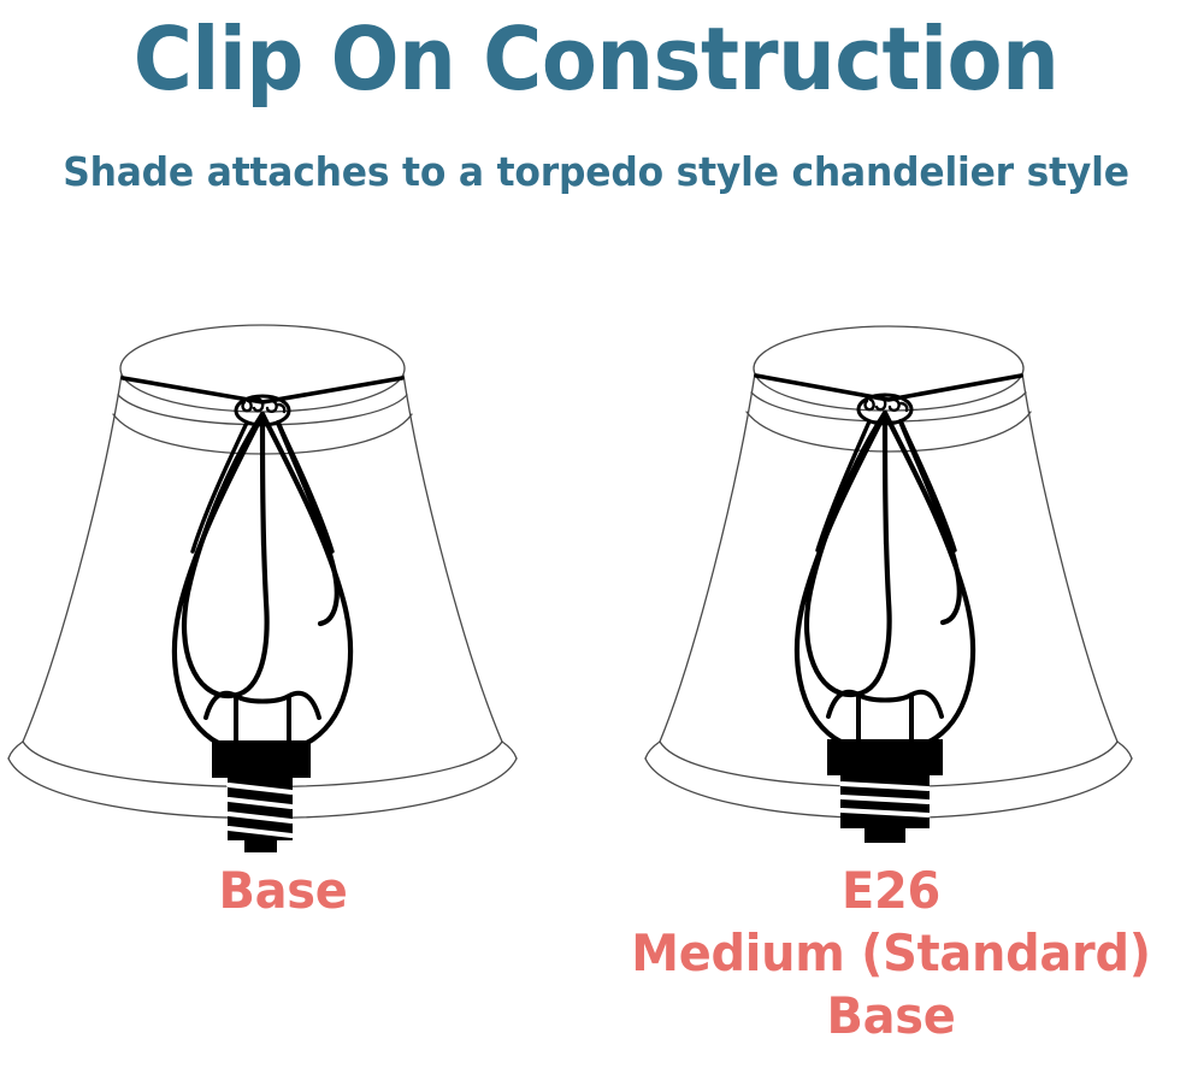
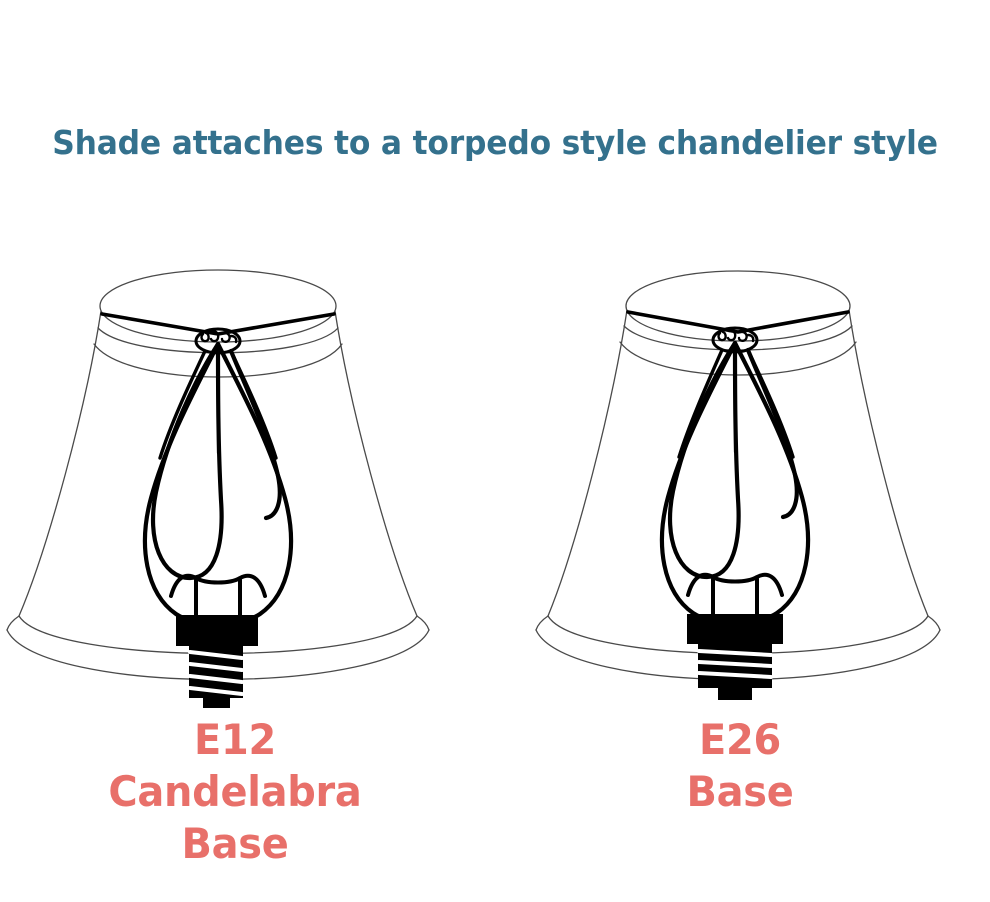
- Clip On Construction
  Shade attaches to a torpedo style chandelier style
+ E12
+ Candelabra
  Base
  E26
- Medium (Standard)
  Base
